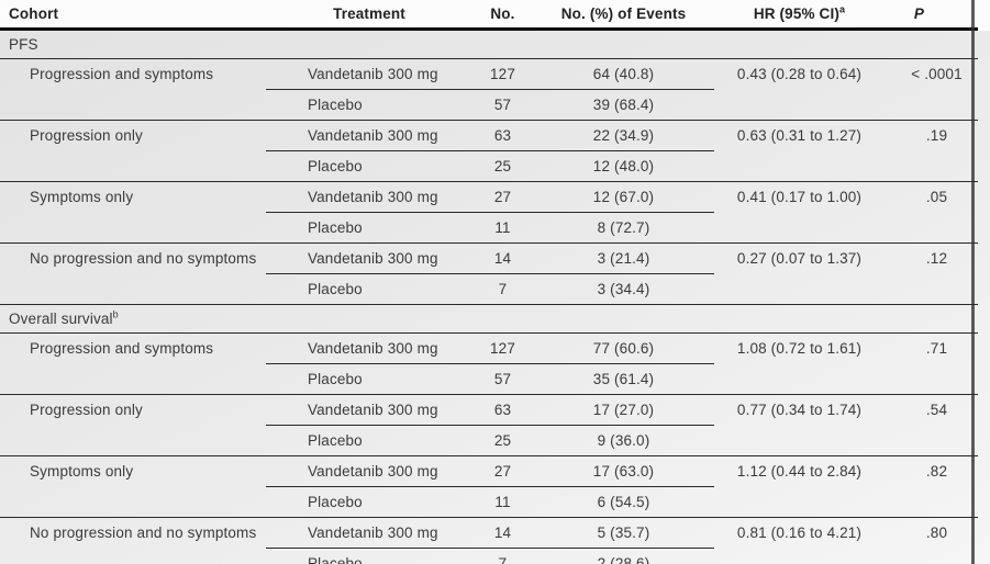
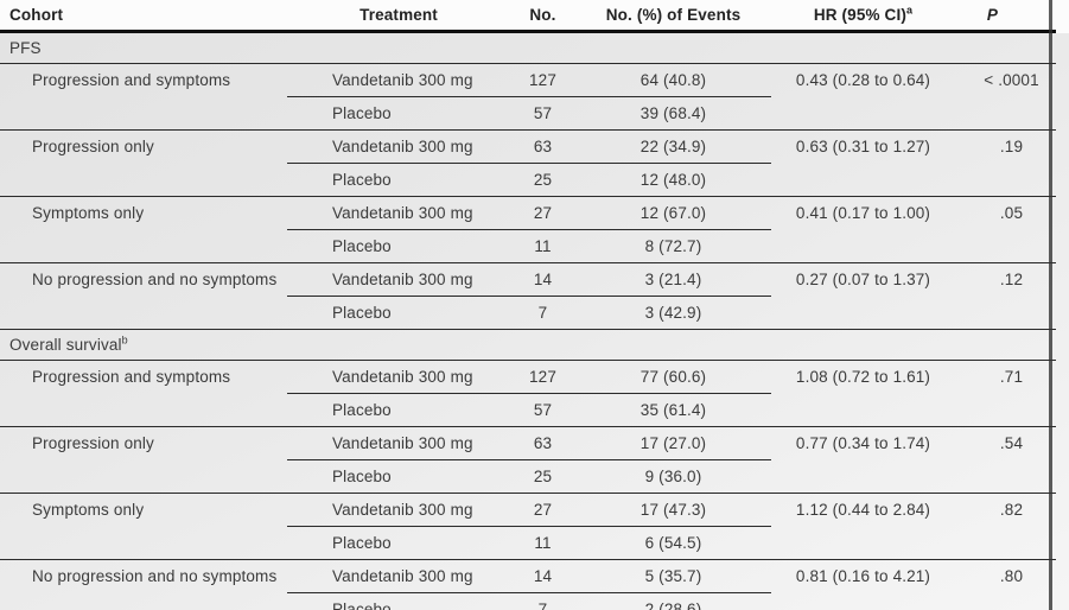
  Cohort	Treatment	No.	No. (%) of Events	HR (95% CI)a	P
  PFS
  Progression and symptoms	Vandetanib 300 mg	127	64 (40.8)	0.43 (0.28 to 0.64)	< .0001
  Placebo	57	39 (68.4)
  Progression only	Vandetanib 300 mg	63	22 (34.9)	0.63 (0.31 to 1.27)	.19
  Placebo	25	12 (48.0)
  Symptoms only	Vandetanib 300 mg	27	12 (67.0)	0.41 (0.17 to 1.00)	.05
  Placebo	11	8 (72.7)
  No progression and no symptoms	Vandetanib 300 mg	14	3 (21.4)	0.27 (0.07 to 1.37)	.12
- Placebo	7	3 (34.4)
+ Placebo	7	3 (42.9)
  Overall survivalb
  Progression and symptoms	Vandetanib 300 mg	127	77 (60.6)	1.08 (0.72 to 1.61)	.71
  Placebo	57	35 (61.4)
  Progression only	Vandetanib 300 mg	63	17 (27.0)	0.77 (0.34 to 1.74)	.54
  Placebo	25	9 (36.0)
- Symptoms only	Vandetanib 300 mg	27	17 (63.0)	1.12 (0.44 to 2.84)	.82
+ Symptoms only	Vandetanib 300 mg	27	17 (47.3)	1.12 (0.44 to 2.84)	.82
  Placebo	11	6 (54.5)
  No progression and no symptoms	Vandetanib 300 mg	14	5 (35.7)	0.81 (0.16 to 4.21)	.80
